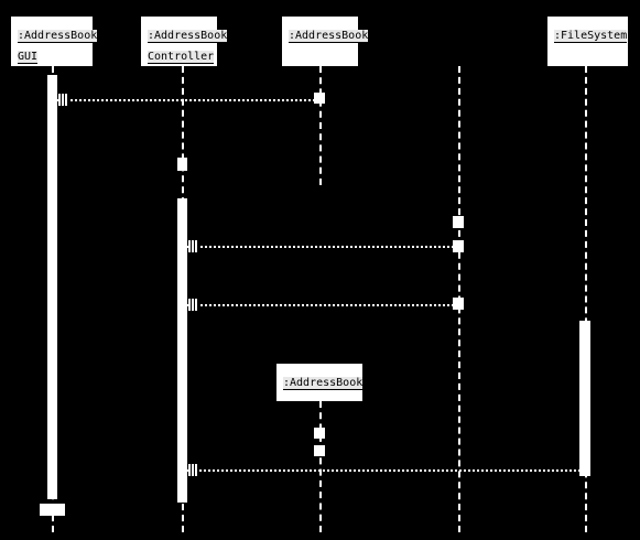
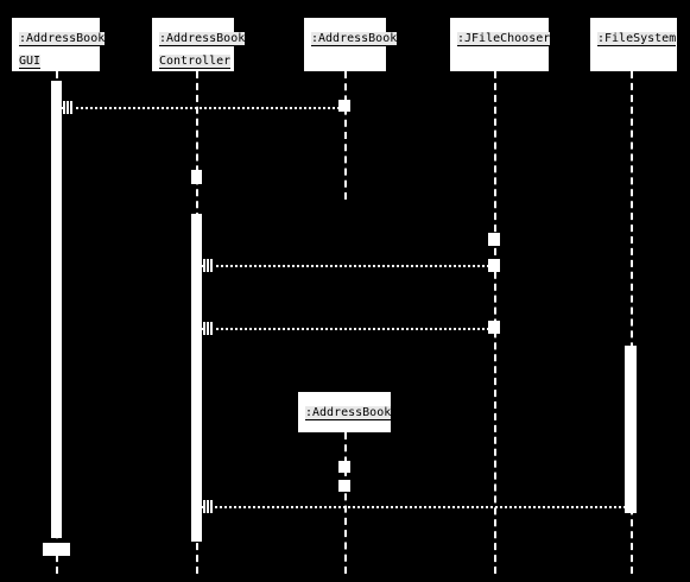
  :AddressBook
  GUI
  :AddressBook
  Controller
  :AddressBook
+ :JFileChooser
  :FileSystem
  :AddressBook
